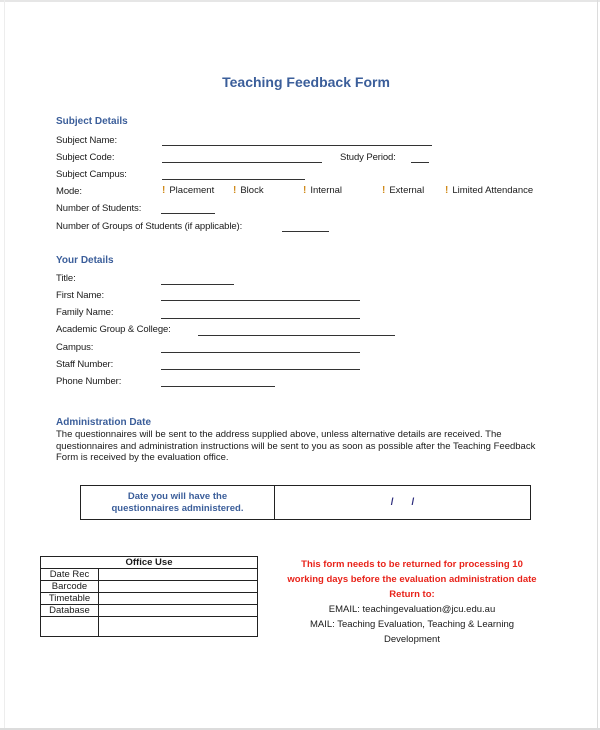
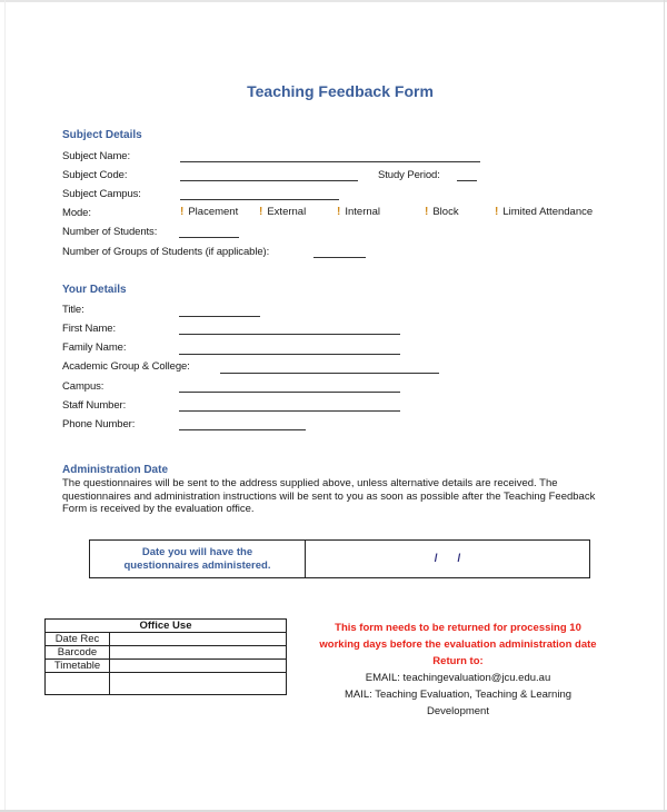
  Teaching Feedback Form
  Subject Details
  Subject Name:
  Subject Code:
  Study Period:
  Subject Campus:
  Mode:
  ! Placement
- ! Block
+ ! External
  ! Internal
- ! External
+ ! Block
  ! Limited Attendance
  Number of Students:
  Number of Groups of Students (if applicable):
  Your Details
  Title:
  First Name:
  Family Name:
  Academic Group & College:
  Campus:
  Staff Number:
  Phone Number:
  Administration Date
  The questionnaires will be sent to the address supplied above, unless alternative details are received. The questionnaires and administration instructions will be sent to you as soon as possible after the Teaching Feedback Form is received by the evaluation office.
  Date you will have the
  questionnaires administered.
  /
  /
  Office Use
  Date Rec
  Barcode
  Timetable
- Database
  This form needs to be returned for processing 10
  working days before the evaluation administration date
  Return to:
  EMAIL: teachingevaluation@jcu.edu.au
  MAIL: Teaching Evaluation, Teaching & Learning
  Development
